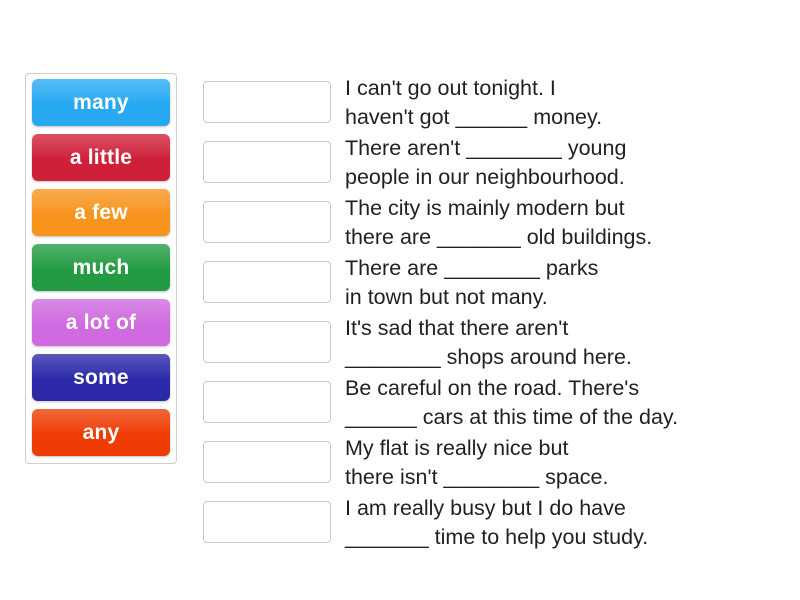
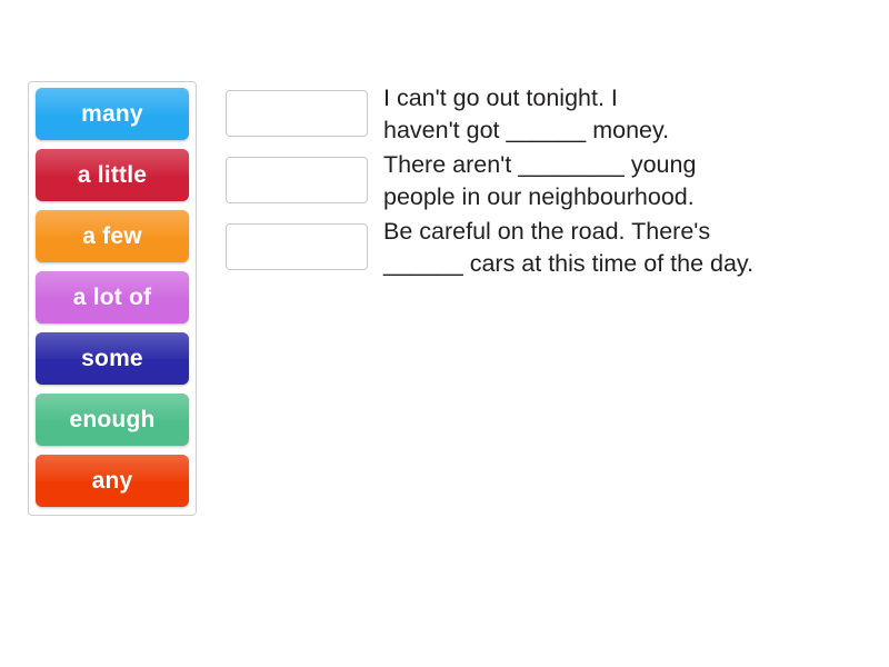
  many
  a little
  a few
- much
  a lot of
  some
+ enough
  any
  I can't go out tonight. I
  haven't got ______ money.
  There aren't ________ young
  people in our neighbourhood.
- The city is mainly modern but
- there are _______ old buildings.
- There are ________ parks
- in town but not many.
- It's sad that there aren't
- ________ shops around here.
  Be careful on the road. There's
  ______ cars at this time of the day.
- My flat is really nice but
- there isn't ________ space.
- I am really busy but I do have
- _______ time to help you study.
